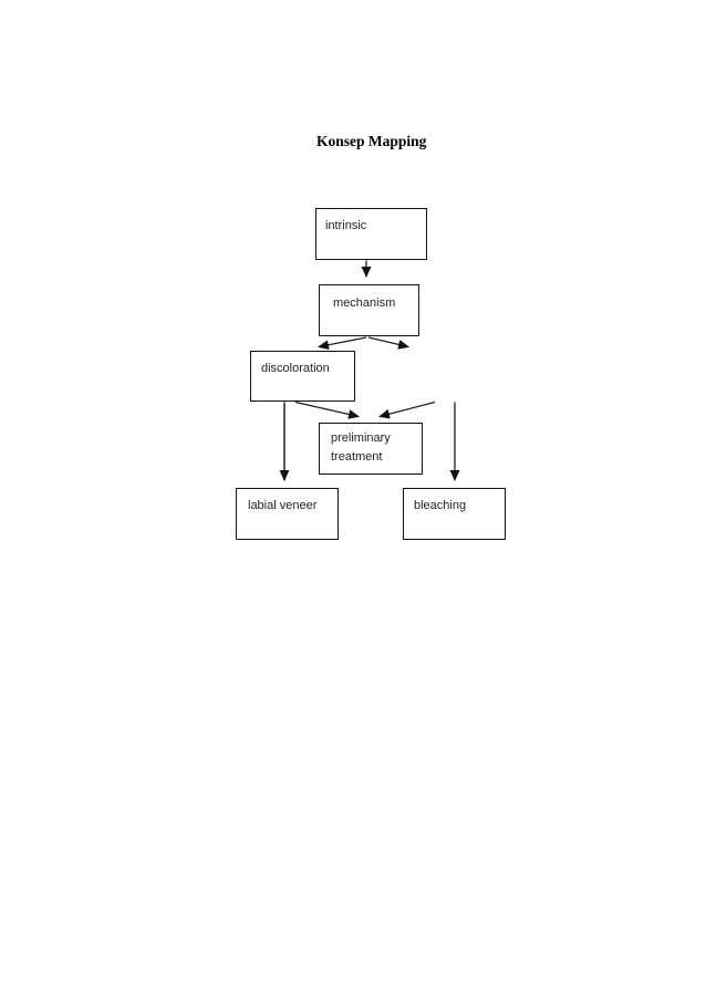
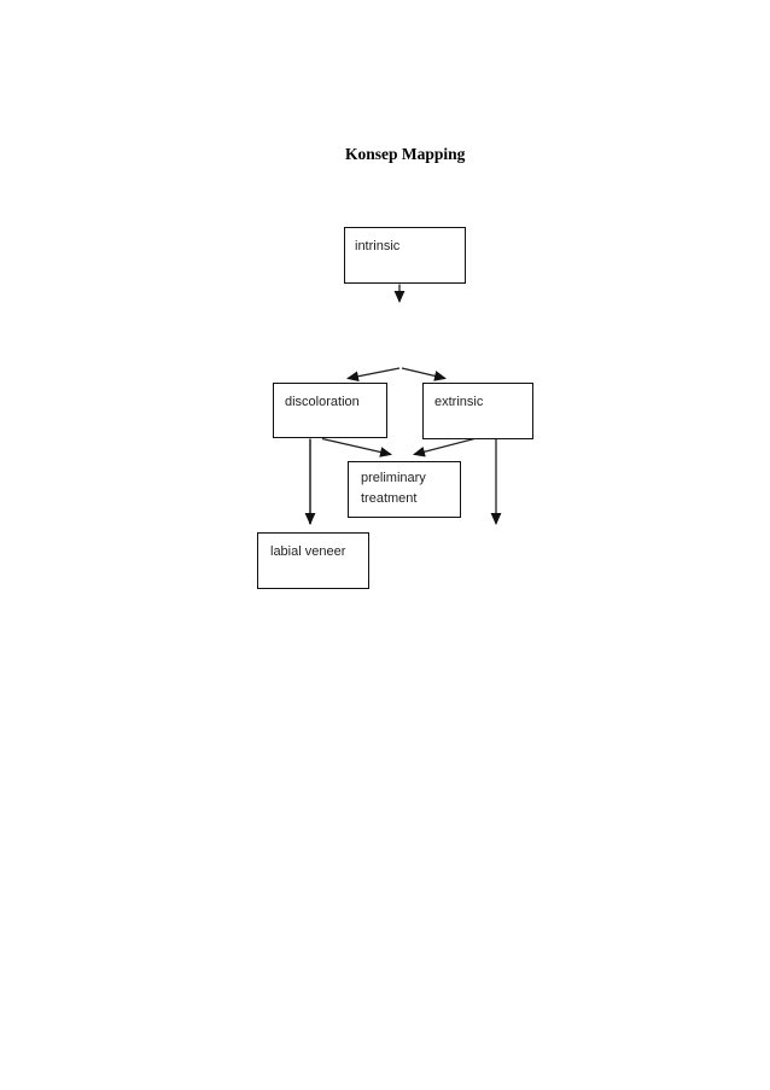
  Konsep Mapping
  intrinsic
- mechanism
  discoloration
+ extrinsic
  preliminary treatment
  labial veneer
- bleaching
